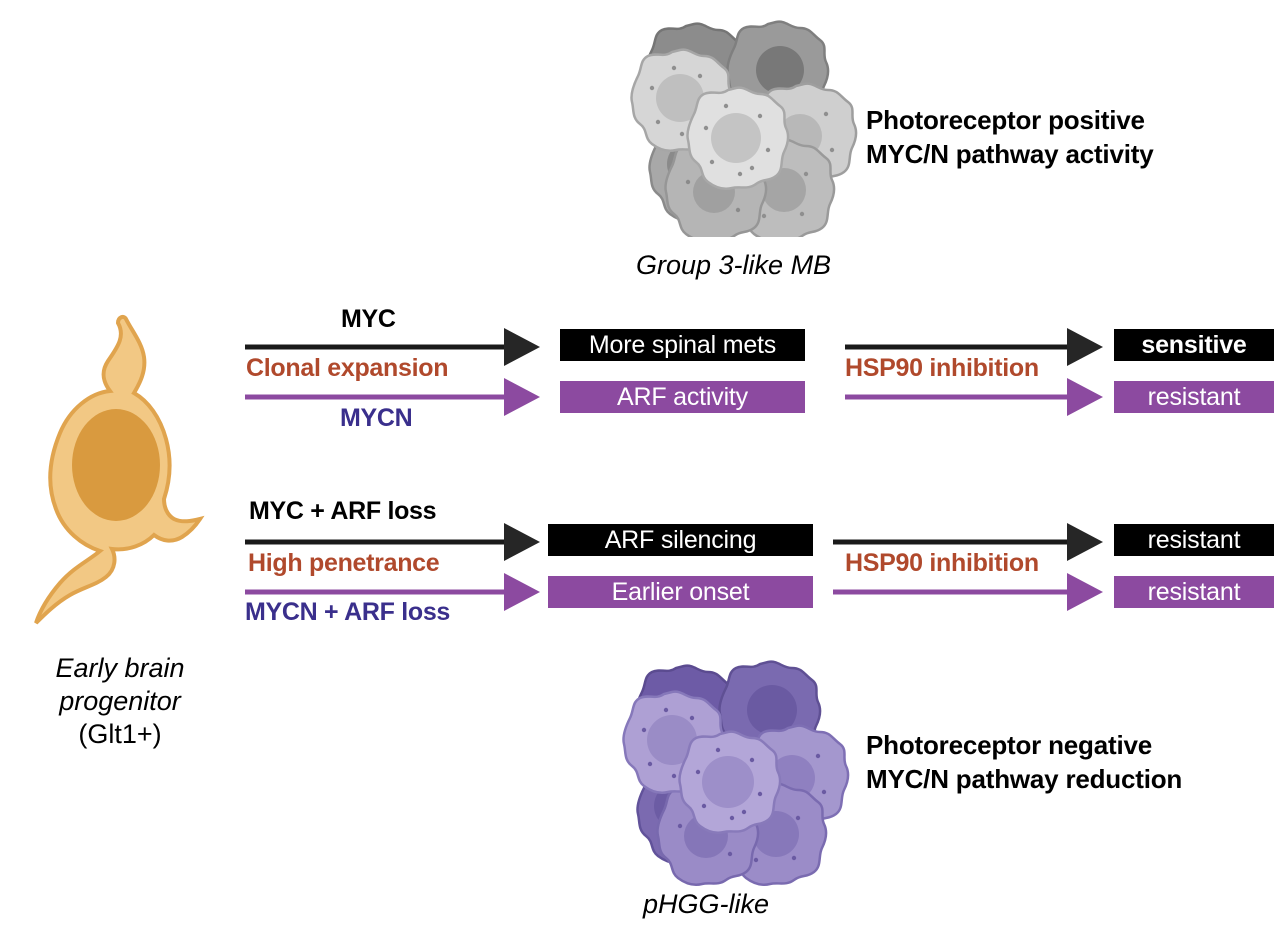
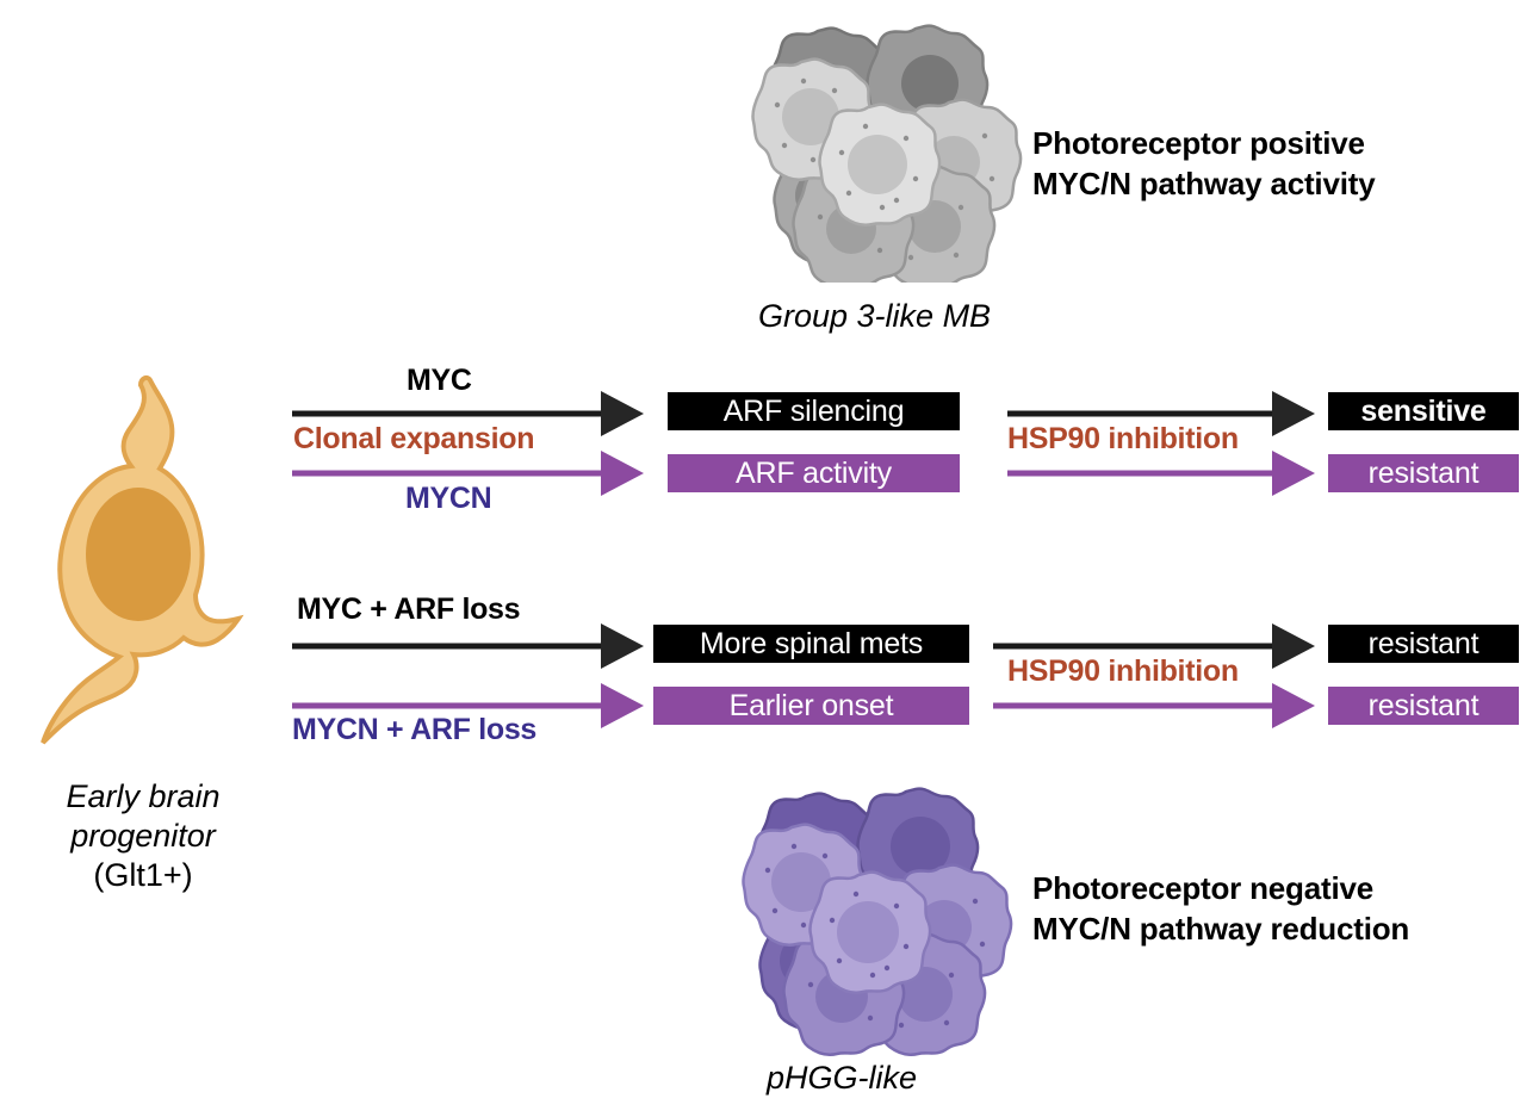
  Group 3-like MB
  Photoreceptor positive
  MYC/N pathway activity
  Early brain
  progenitor
  (Glt1+)
  MYC
  Clonal expansion
  MYCN
- More spinal mets
+ ARF silencing
  ARF activity
  HSP90 inhibition
  sensitive
  resistant
  MYC + ARF loss
- High penetrance
  MYCN + ARF loss
- ARF silencing
+ More spinal mets
  Earlier onset
  HSP90 inhibition
  resistant
  resistant
  pHGG-like
  Photoreceptor negative
  MYC/N pathway reduction
